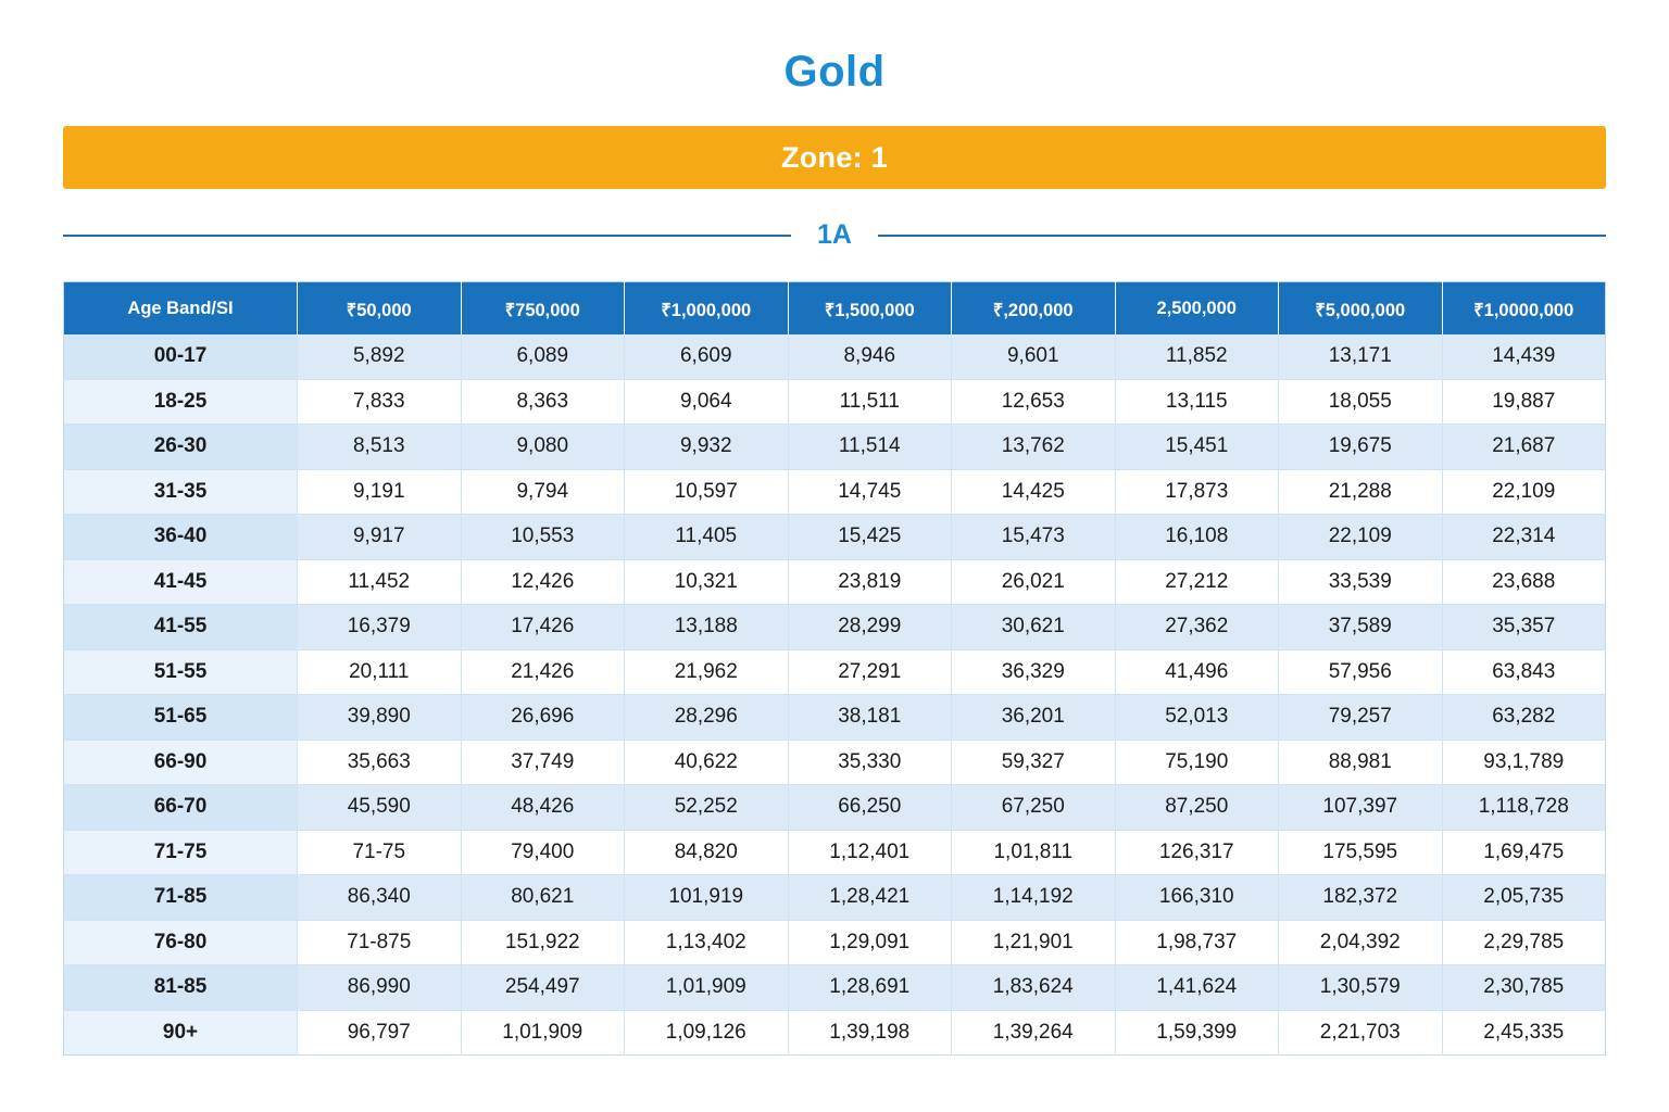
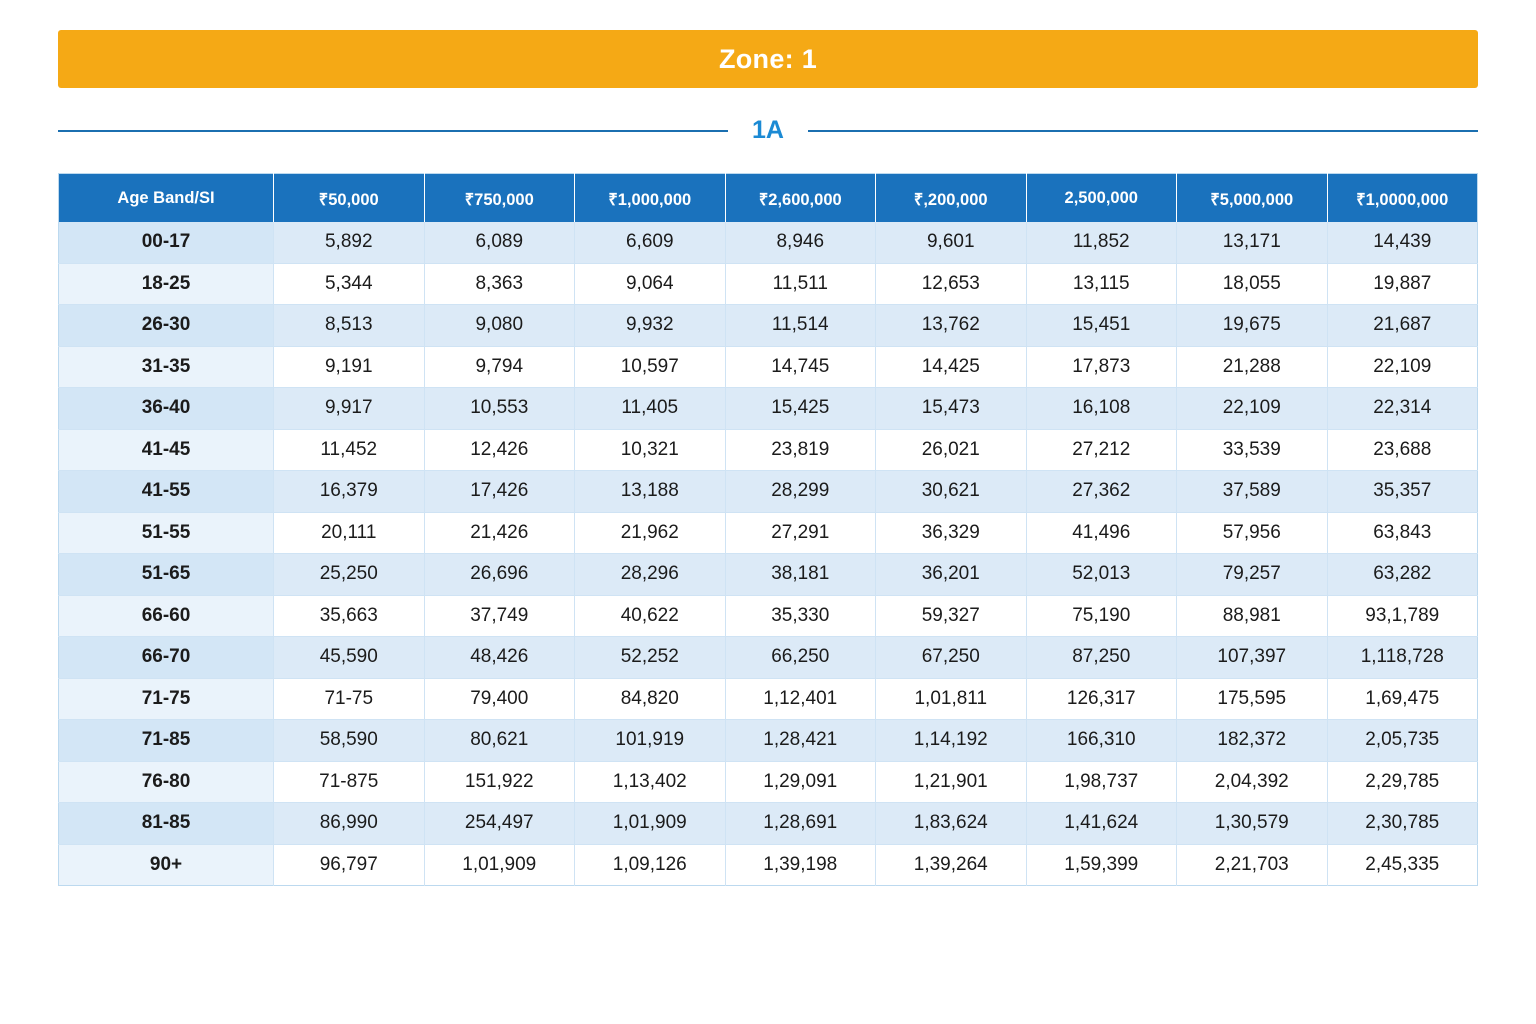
- Gold
  Zone: 1
  1A
- Age Band/SI	₹50,000	₹750,000	₹1,000,000	₹1,500,000	₹,200,000	2,500,000	₹5,000,000	₹1,0000,000
+ Age Band/SI	₹50,000	₹750,000	₹1,000,000	₹2,600,000	₹,200,000	2,500,000	₹5,000,000	₹1,0000,000
  00-17	5,892	6,089	6,609	8,946	9,601	11,852	13,171	14,439
- 18-25	7,833	8,363	9,064	11,511	12,653	13,115	18,055	19,887
+ 18-25	5,344	8,363	9,064	11,511	12,653	13,115	18,055	19,887
  26-30	8,513	9,080	9,932	11,514	13,762	15,451	19,675	21,687
  31-35	9,191	9,794	10,597	14,745	14,425	17,873	21,288	22,109
  36-40	9,917	10,553	11,405	15,425	15,473	16,108	22,109	22,314
  41-45	11,452	12,426	10,321	23,819	26,021	27,212	33,539	23,688
  41-55	16,379	17,426	13,188	28,299	30,621	27,362	37,589	35,357
  51-55	20,111	21,426	21,962	27,291	36,329	41,496	57,956	63,843
- 51-65	39,890	26,696	28,296	38,181	36,201	52,013	79,257	63,282
+ 51-65	25,250	26,696	28,296	38,181	36,201	52,013	79,257	63,282
- 66-90	35,663	37,749	40,622	35,330	59,327	75,190	88,981	93,1,789
+ 66-60	35,663	37,749	40,622	35,330	59,327	75,190	88,981	93,1,789
  66-70	45,590	48,426	52,252	66,250	67,250	87,250	107,397	1,118,728
  71-75	71-75	79,400	84,820	1,12,401	1,01,811	126,317	175,595	1,69,475
- 71-85	86,340	80,621	101,919	1,28,421	1,14,192	166,310	182,372	2,05,735
+ 71-85	58,590	80,621	101,919	1,28,421	1,14,192	166,310	182,372	2,05,735
  76-80	71-875	151,922	1,13,402	1,29,091	1,21,901	1,98,737	2,04,392	2,29,785
  81-85	86,990	254,497	1,01,909	1,28,691	1,83,624	1,41,624	1,30,579	2,30,785
  90+	96,797	1,01,909	1,09,126	1,39,198	1,39,264	1,59,399	2,21,703	2,45,335
